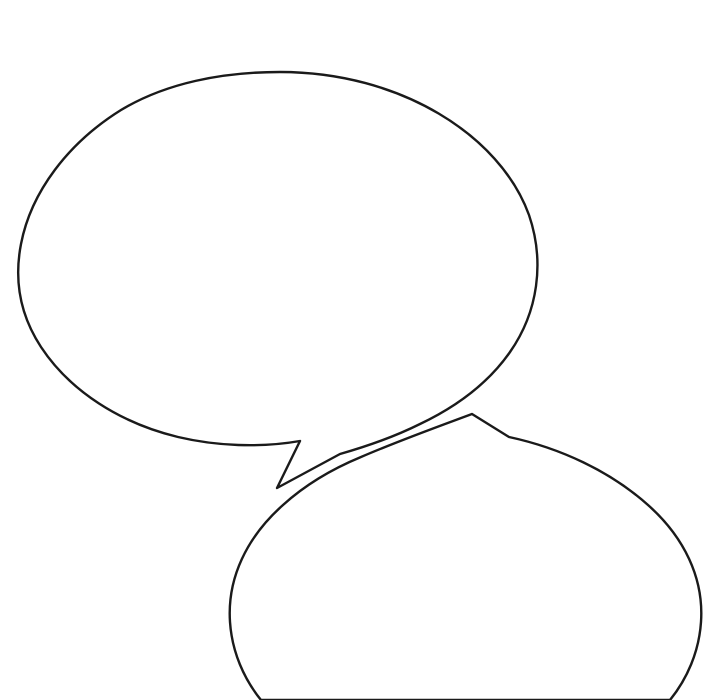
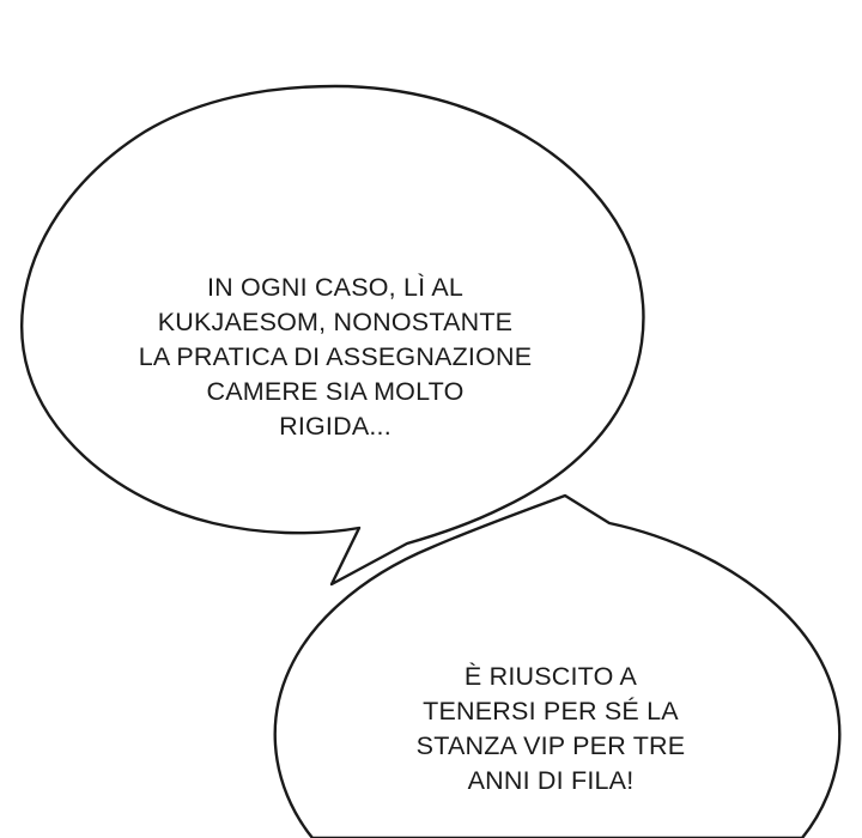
+ IN OGNI CASO, LÌ AL
+ KUKJAESOM, NONOSTANTE
+ LA PRATICA DI ASSEGNAZIONE
+ CAMERE SIA MOLTO
+ RIGIDA...
+ È RIUSCITO A
+ TENERSI PER SÉ LA
+ STANZA VIP PER TRE
+ ANNI DI FILA!
